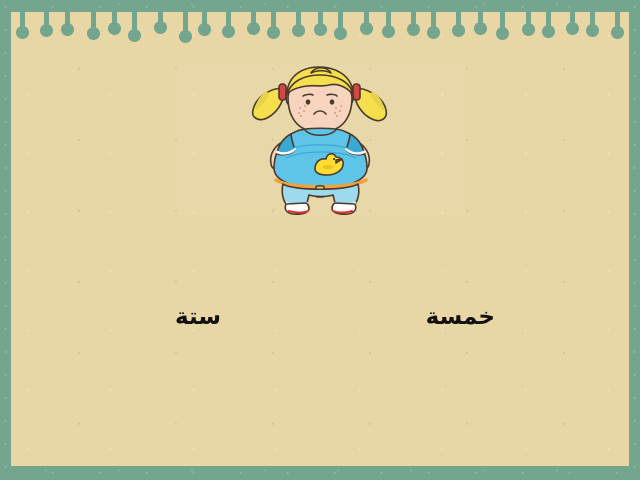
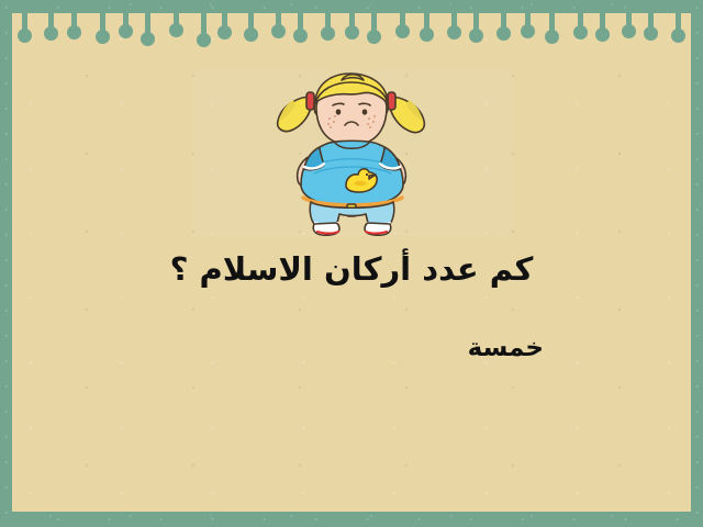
+ كم عدد أركان الاسلام ؟
  خمسة
- ستة
